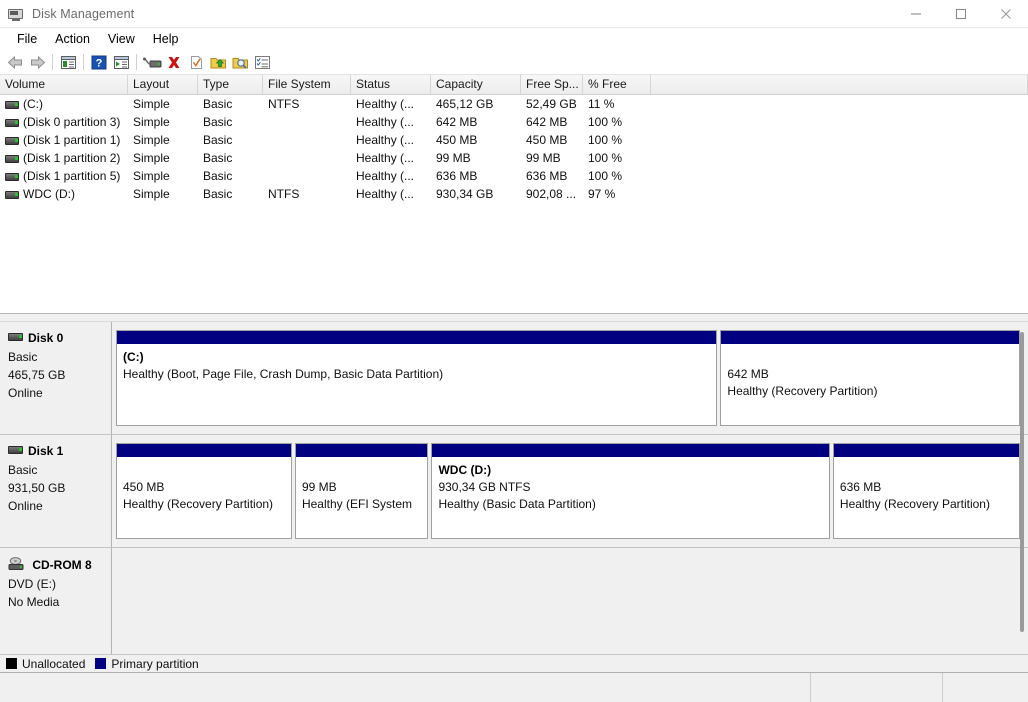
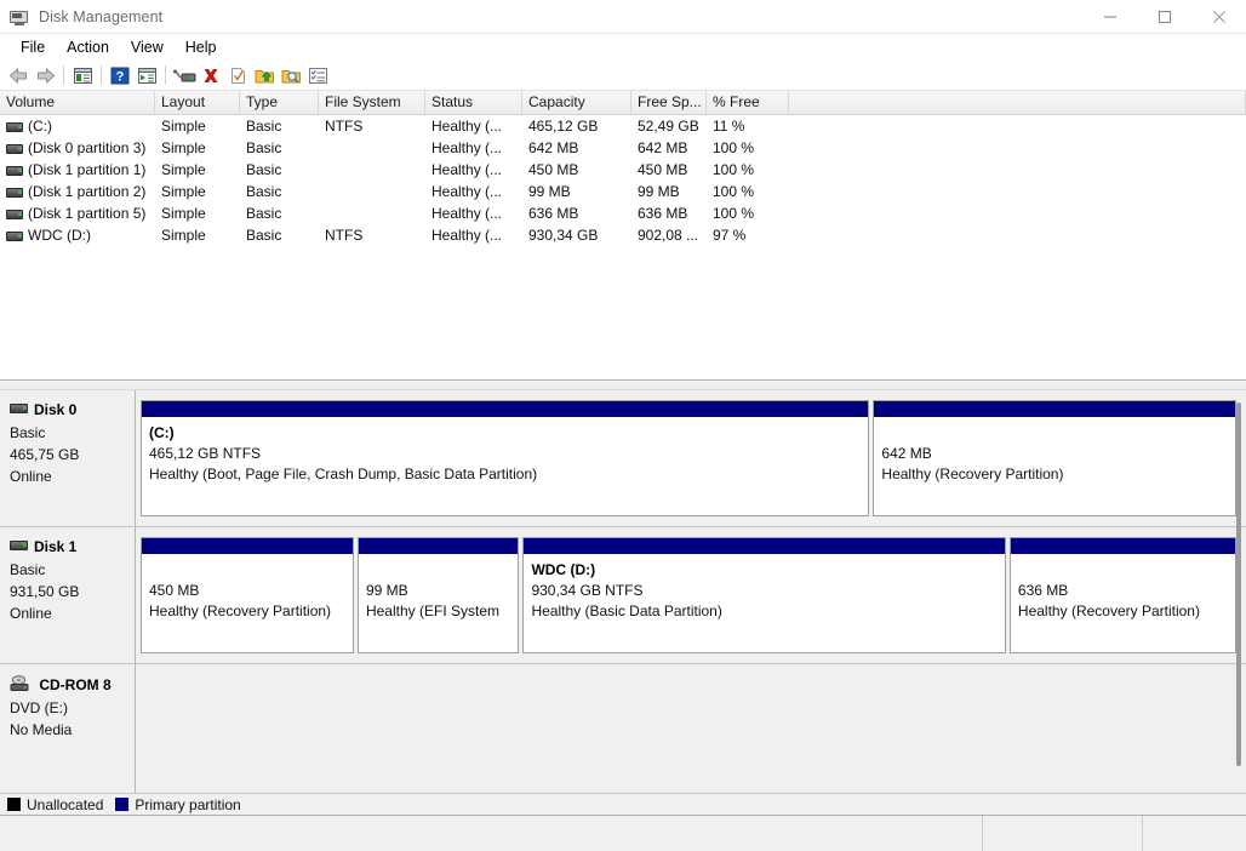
  Disk Management
  File
  Action
  View
  Help
  ?
  Volume
  Layout
  Type
  File System
  Status
  Capacity
  Free Sp...
  % Free
  (C:)
  Simple
  Basic
  NTFS
  Healthy (...
  465,12 GB
  52,49 GB
  11 %
  (Disk 0 partition 3)
  Simple
  Basic
  Healthy (...
  642 MB
  642 MB
  100 %
  (Disk 1 partition 1)
  Simple
  Basic
  Healthy (...
  450 MB
  450 MB
  100 %
  (Disk 1 partition 2)
  Simple
  Basic
  Healthy (...
  99 MB
  99 MB
  100 %
  (Disk 1 partition 5)
  Simple
  Basic
  Healthy (...
  636 MB
  636 MB
  100 %
  WDC (D:)
  Simple
  Basic
  NTFS
  Healthy (...
  930,34 GB
  902,08 ...
  97 %
  Disk 0
  Basic
  465,75 GB
  Online
  (C:)
+ 465,12 GB NTFS
  Healthy (Boot, Page File, Crash Dump, Basic Data Partition)
  642 MB
  Healthy (Recovery Partition)
  Disk 1
  Basic
  931,50 GB
  Online
  450 MB
  Healthy (Recovery Partition)
  99 MB
  Healthy (EFI System
  WDC (D:)
  930,34 GB NTFS
  Healthy (Basic Data Partition)
  636 MB
  Healthy (Recovery Partition)
  CD-ROM 8
  DVD (E:)
  No Media
  Unallocated
  Primary partition
